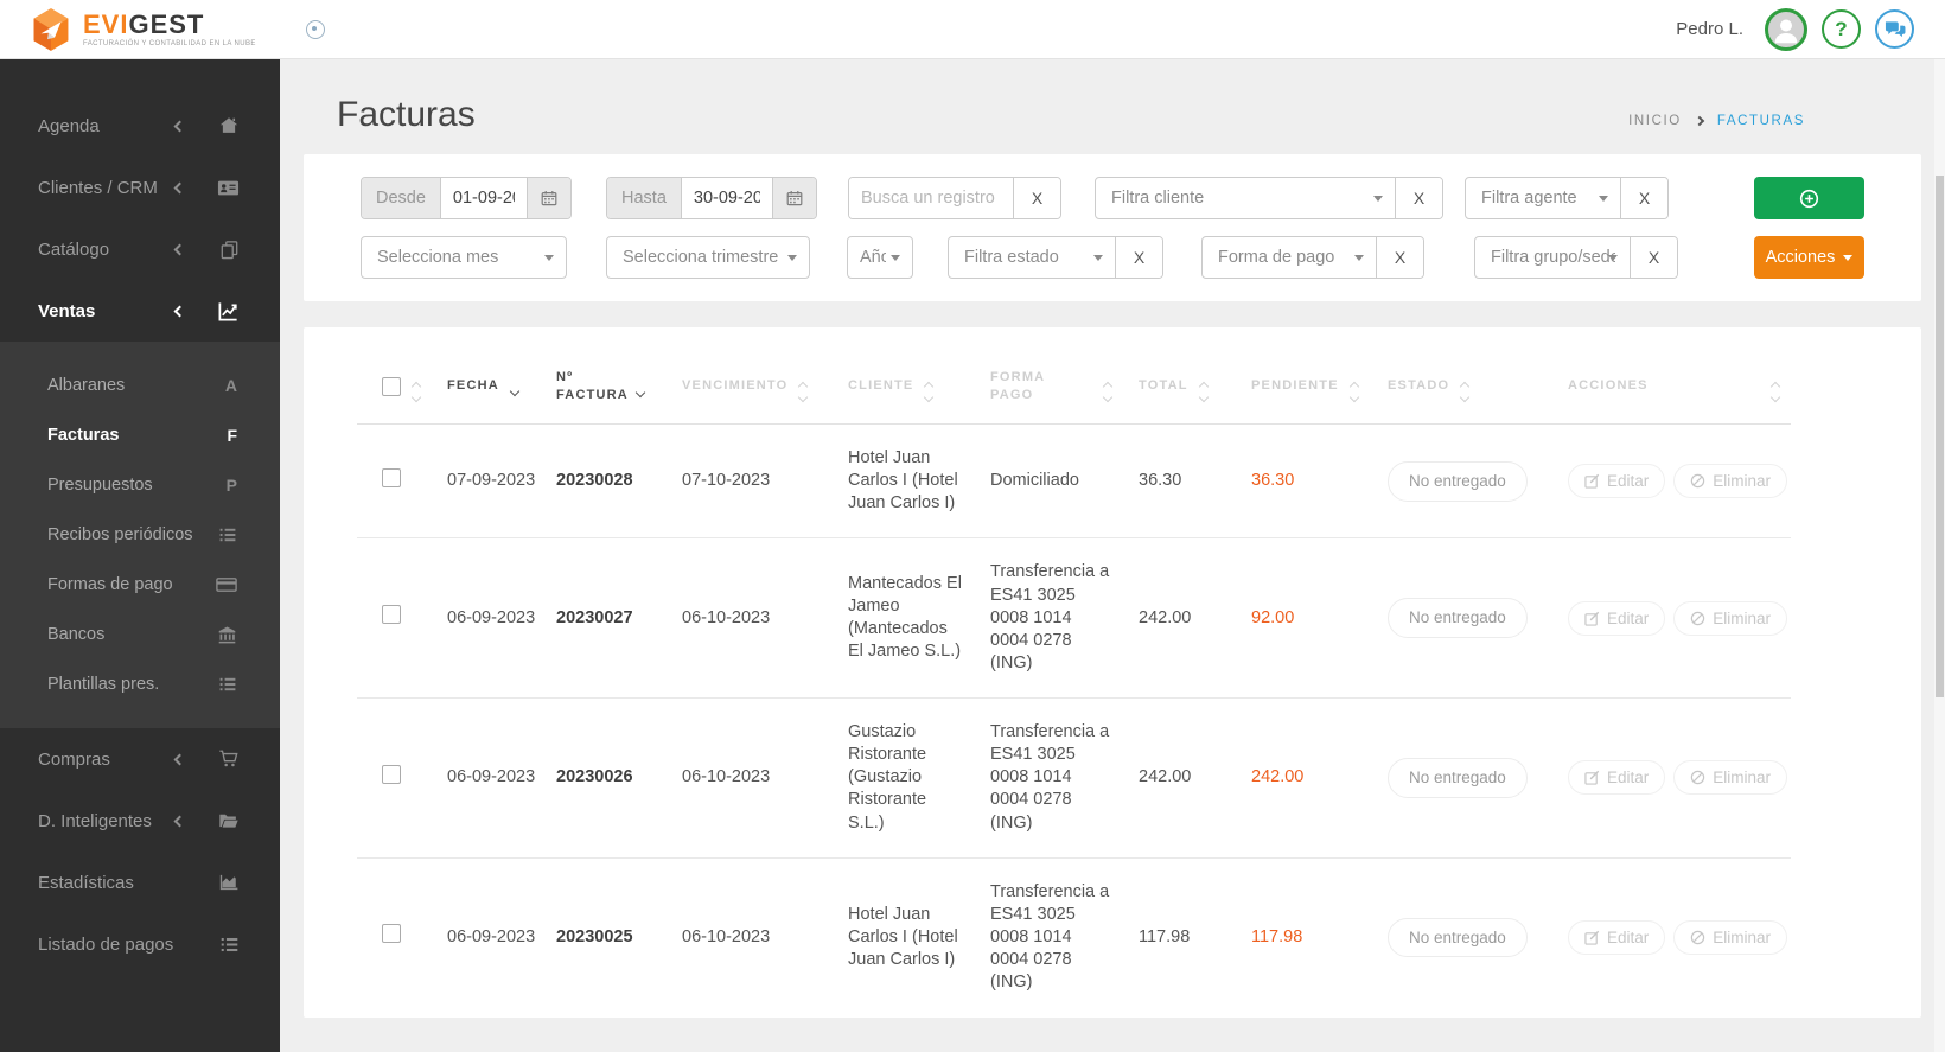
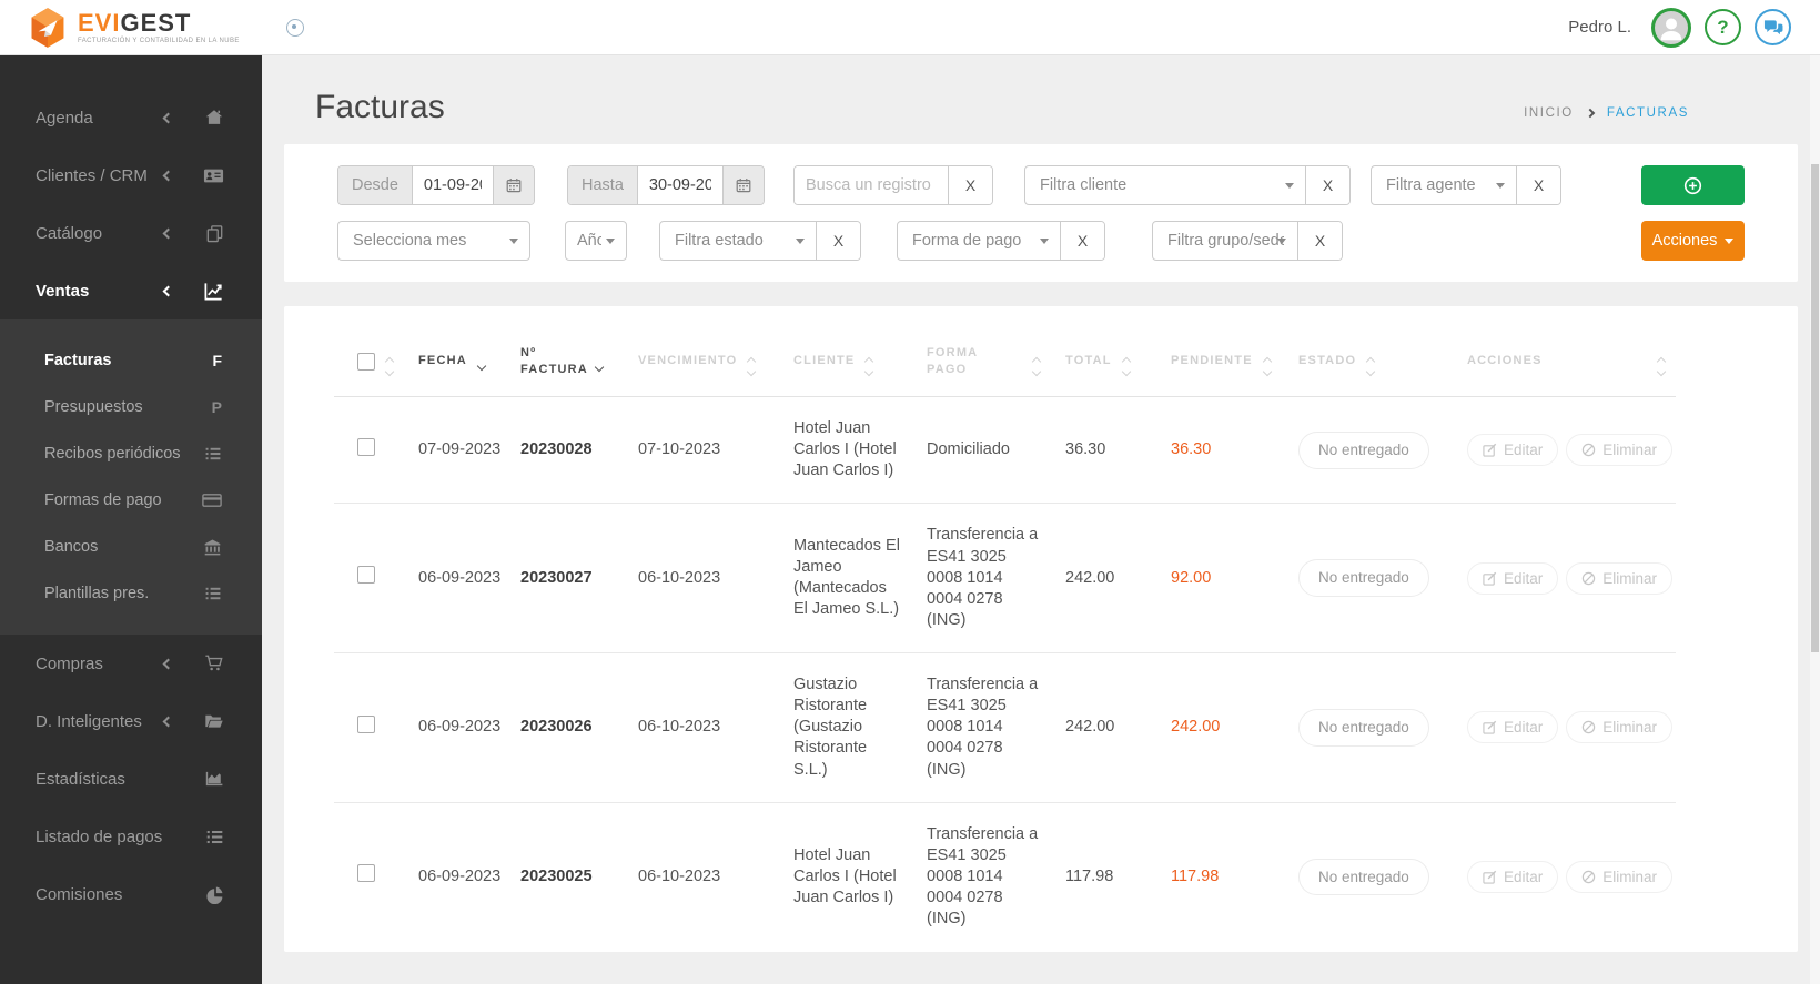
  EVIGEST
  Pedro L.
  ?
  Agenda
  Clientes / CRM
  Catálogo
  Ventas
- Albaranes
- A
  Facturas
  F
  Presupuestos
  P
  Recibos periódicos
  Formas de pago
  Bancos
  Plantillas pres.
  Compras
  D. Inteligentes
  Estadísticas
  Listado de pagos
+ Comisiones
  Facturas
  INICIO
  FACTURAS
  Desde
  01-09-2
  Hasta
  30-09-20
  Busca un registro
  X
  Filtra cliente
  X
  Filtra agente
  X
  Selecciona mes
- Selecciona trimestre
  Año
  Filtra estado
  X
  Forma de pago
  X
  Filtra grupo/sede
  X
  Acciones
  FECHA
  Nº FACTURA
  VENCIMIENTO
  CLIENTE
  FORMA PAGO
  TOTAL
  PENDIENTE
  ESTADO
  ACCIONES
  07-09-2023
  20230028
  07-10-2023
  Hotel Juan Carlos I (Hotel Juan Carlos I)
  Domiciliado
  36.30
  36.30
  No entregado
  Editar
  Eliminar
  06-09-2023
  20230027
  06-10-2023
  Mantecados El Jameo (Mantecados El Jameo S.L.)
  Transferencia a ES41 3025 0008 1014 0004 0278 (ING)
  242.00
  92.00
  No entregado
  Editar
  Eliminar
  06-09-2023
  20230026
  06-10-2023
  Gustazio Ristorante (Gustazio Ristorante S.L.)
  Transferencia a ES41 3025 0008 1014 0004 0278 (ING)
  242.00
  242.00
  No entregado
  Editar
  Eliminar
  06-09-2023
  20230025
  06-10-2023
  Hotel Juan Carlos I (Hotel Juan Carlos I)
  Transferencia a ES41 3025 0008 1014 0004 0278 (ING)
  117.98
  117.98
  No entregado
  Editar
  Eliminar
